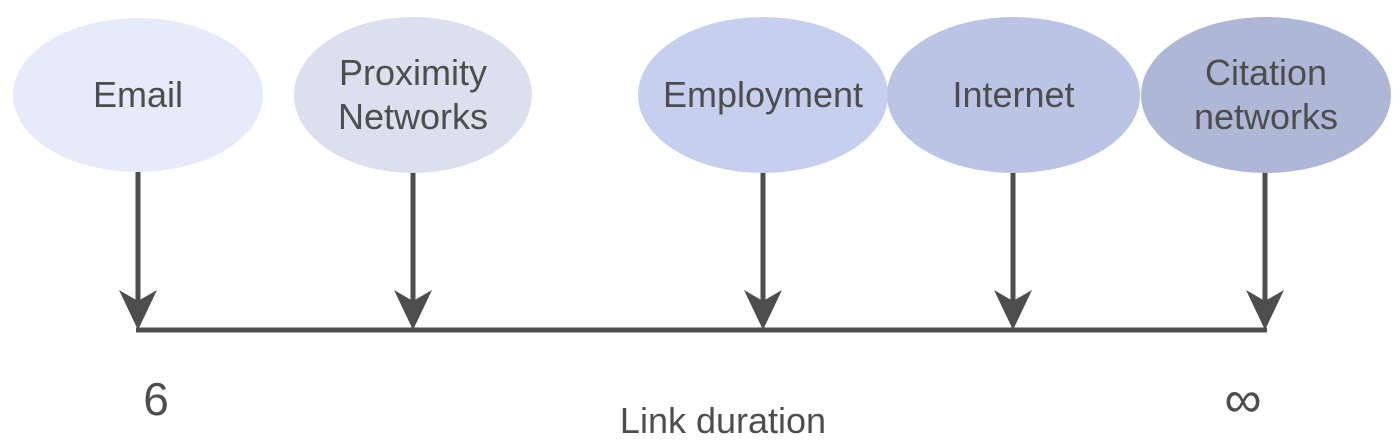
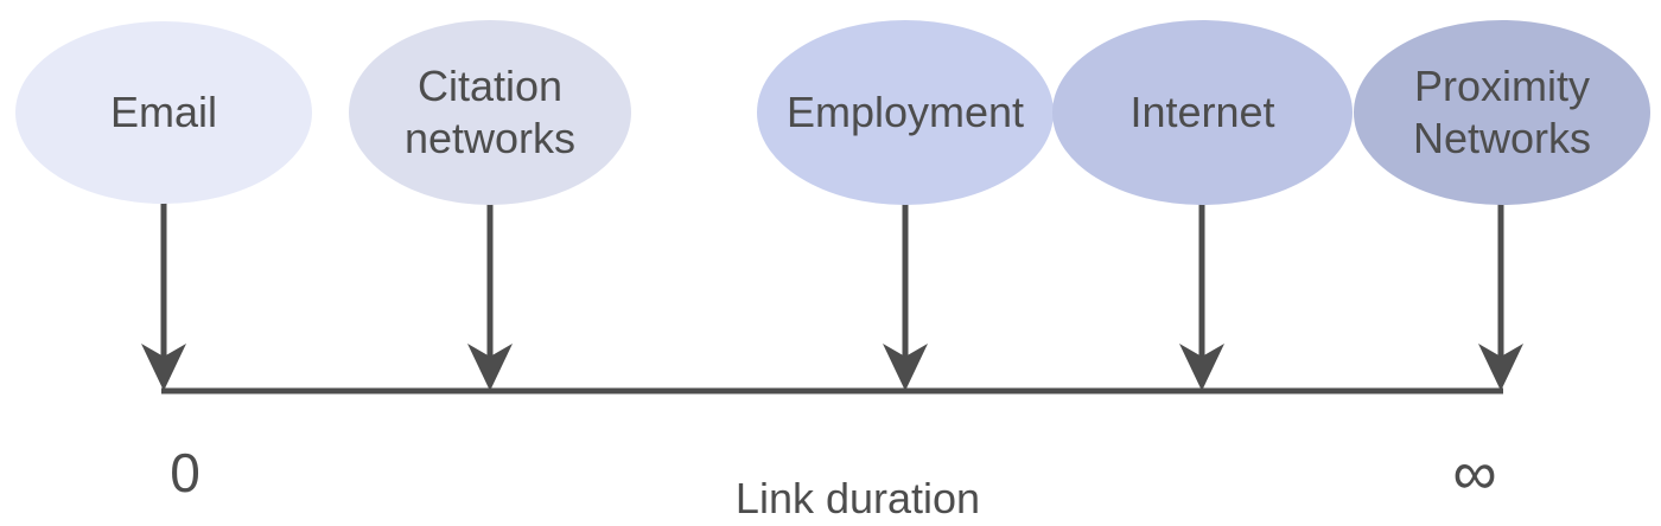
  Email
- Proximity Networks
+ Citation networks
  Employment
  Internet
- Citation networks
+ Proximity Networks
- 6
+ 0
  ∞
  Link duration
